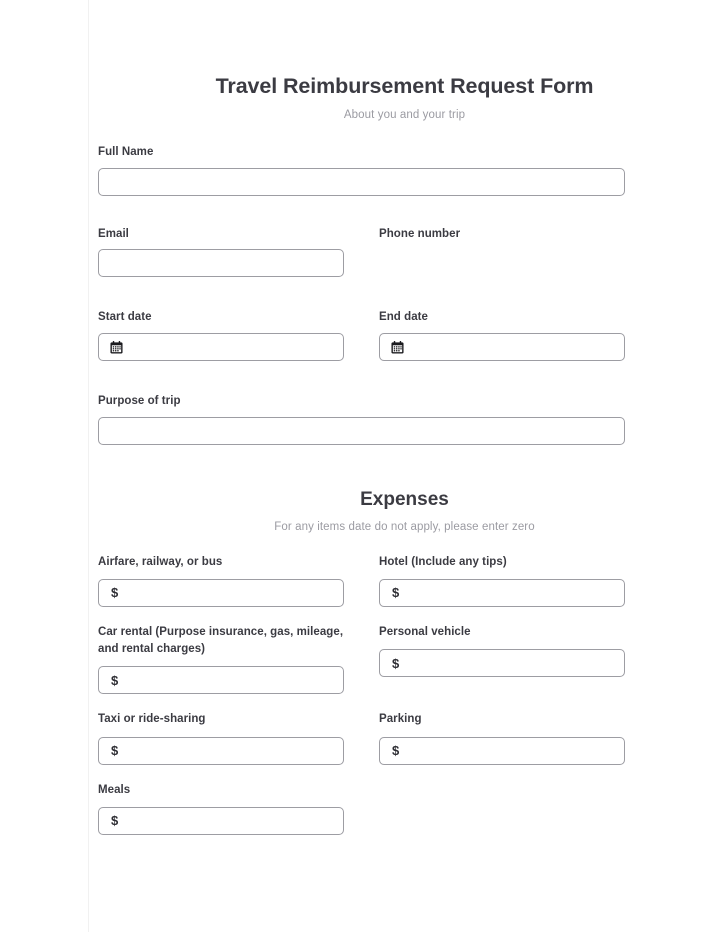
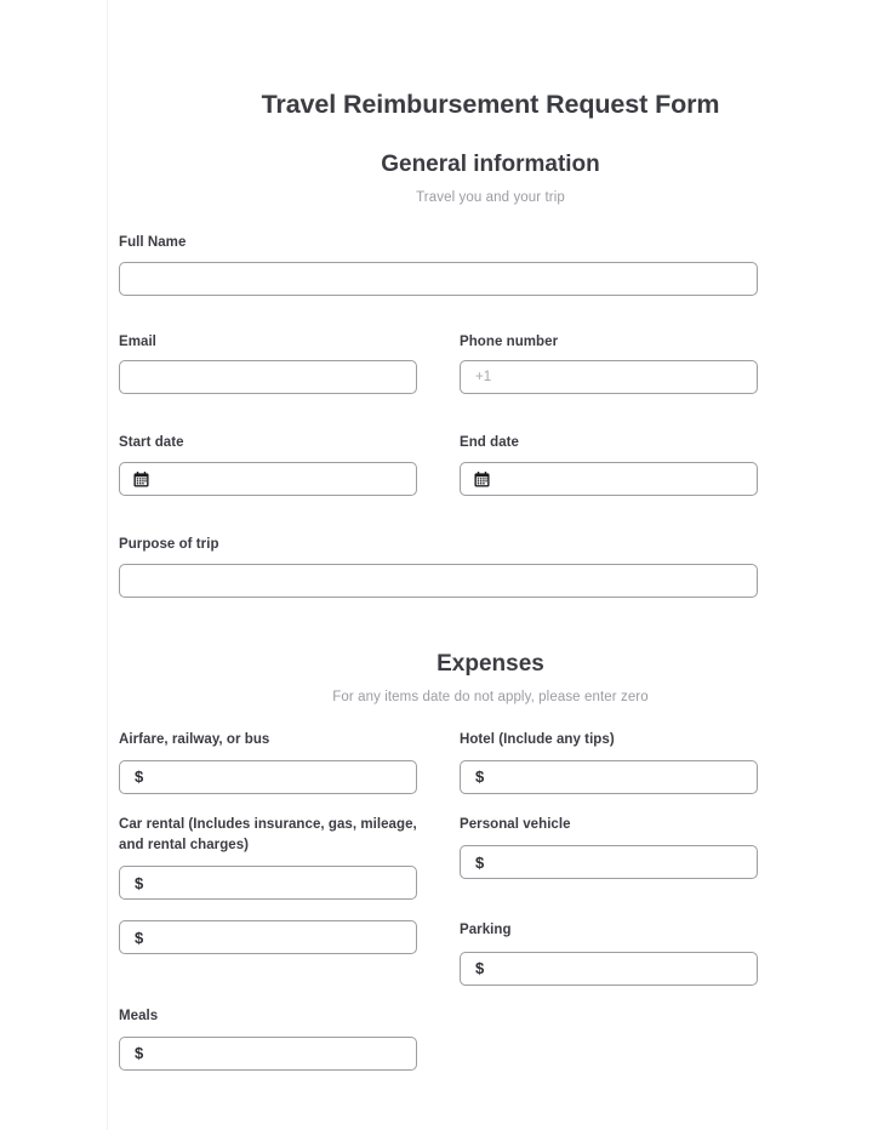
  Travel Reimbursement Request Form
+ General information
- About you and your trip
+ Travel you and your trip
  Full Name
  Email
  Phone number
+ +1
  Start date
  End date
  Purpose of trip
  Expenses
  For any items date do not apply, please enter zero
  Airfare, railway, or bus
  $
  Hotel (Include any tips)
  $
- Car rental (Purpose insurance, gas, mileage, and rental charges)
+ Car rental (Includes insurance, gas, mileage, and rental charges)
  $
  Personal vehicle
  $
- Taxi or ride-sharing
  $
  Parking
  $
  Meals
  $
